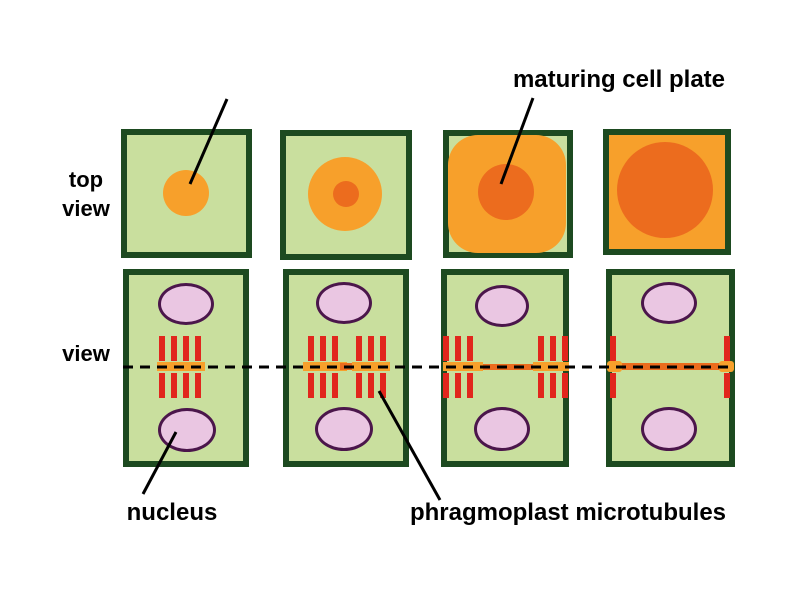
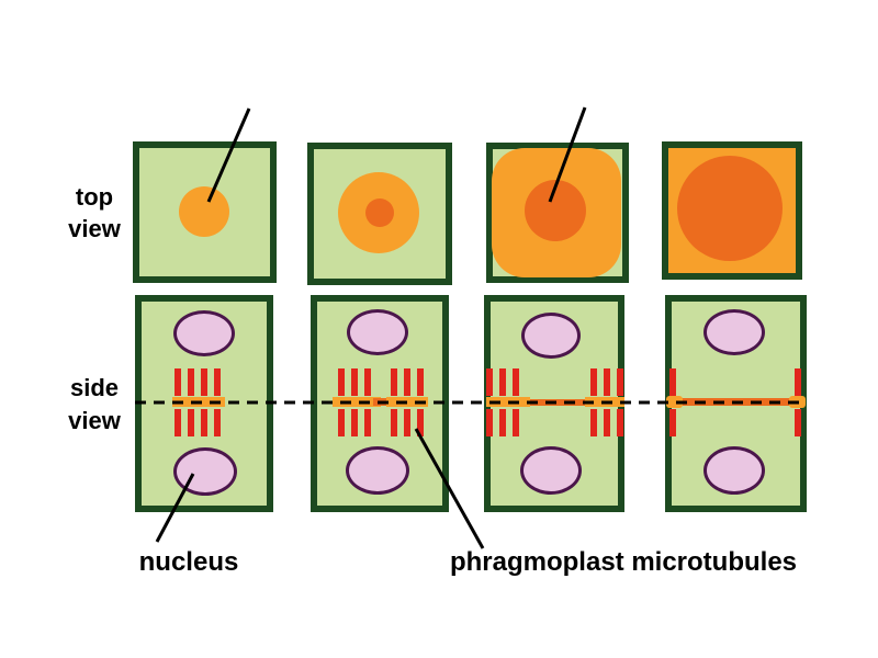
- maturing cell plate
  top
  view
+ side
  view
  nucleus
  phragmoplast microtubules
